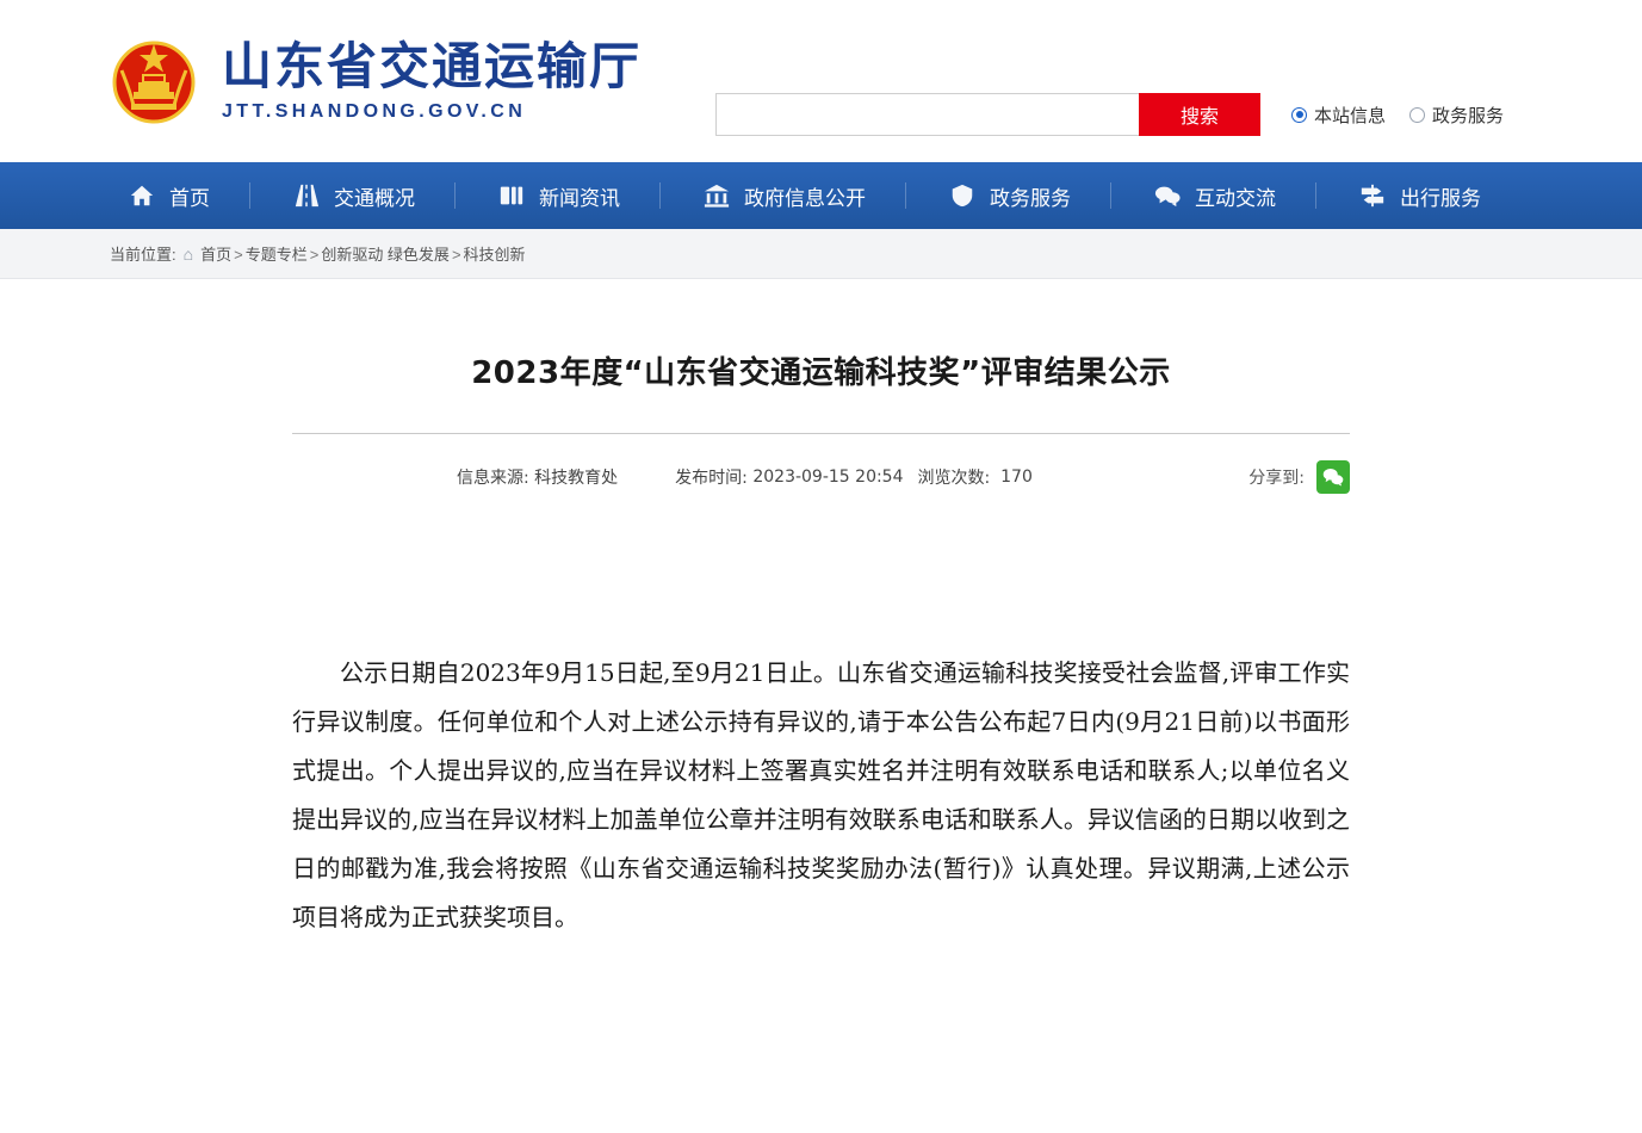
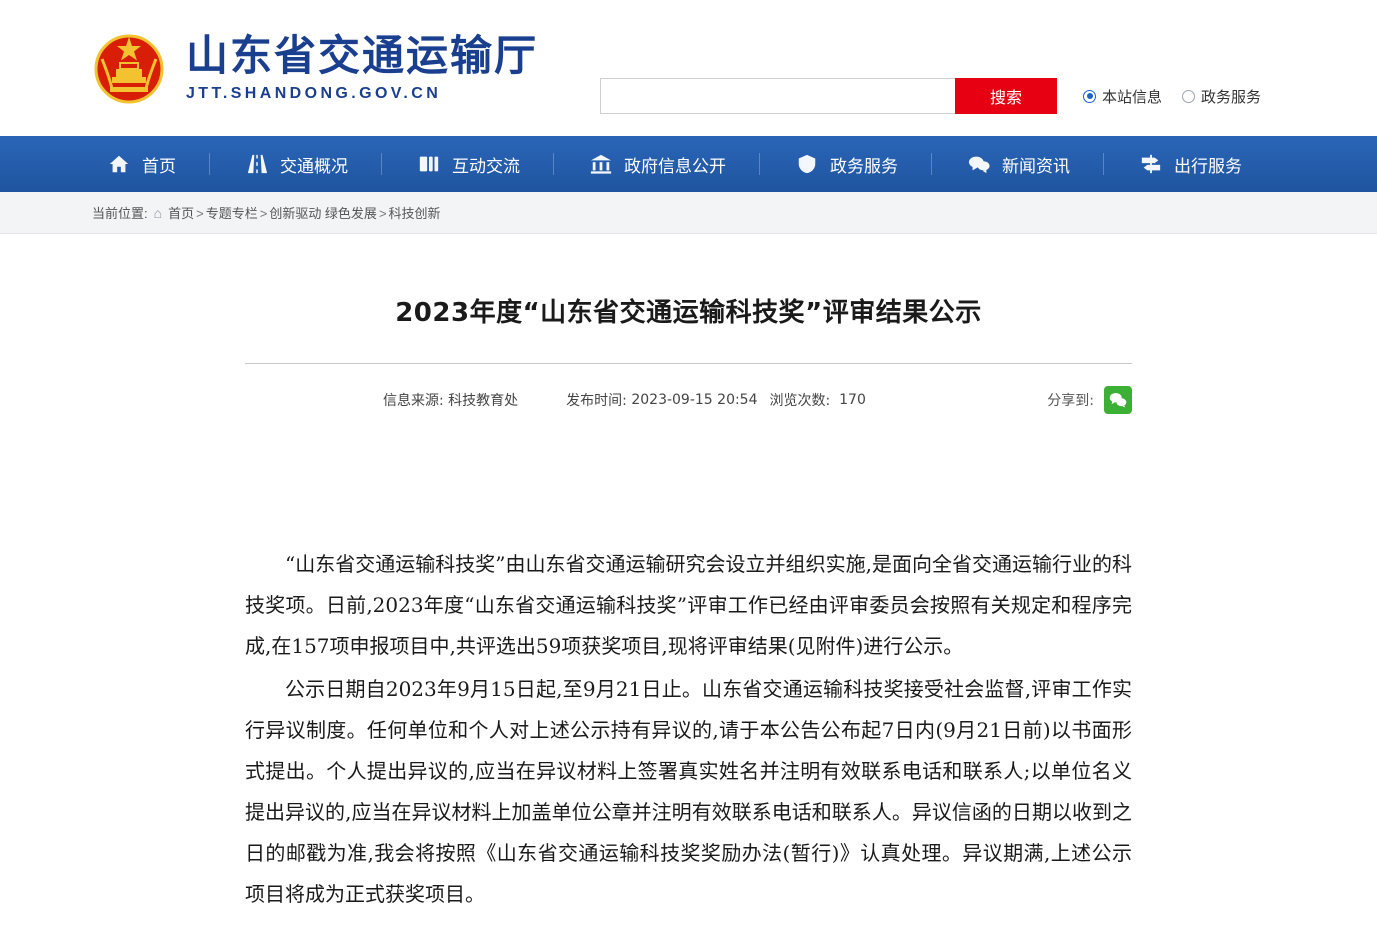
  山东省交通运输厅
  JTT.SHANDONG.GOV.CN
  搜索
  本站信息
  政务服务
  首页
  交通概况
- 新闻资讯
+ 互动交流
  政府信息公开
  政务服务
- 互动交流
+ 新闻资讯
  出行服务
  当前位置:
  ⌂
  首页 > 专题专栏 > 创新驱动 绿色发展 > 科技创新
  2023年度“山东省交通运输科技奖”评审结果公示
  信息来源:
  科技教育处
  发布时间:
  2023-09-15 20:54
  浏览次数:
  170
  分享到:
+ “山东省交通运输科技奖”由山东省交通运输研究会设立并组织实施,是面向全省交通运输行业的科技奖项。日前,2023年度“山东省交通运输科技奖”评审工作已经由评审委员会按照有关规定和程序完成,在157项申报项目中,共评选出59项获奖项目,现将评审结果(见附件)进行公示。
  公示日期自2023年9月15日起,至9月21日止。山东省交通运输科技奖接受社会监督,评审工作实行异议制度。任何单位和个人对上述公示持有异议的,请于本公告公布起7日内(9月21日前)以书面形式提出。个人提出异议的,应当在异议材料上签署真实姓名并注明有效联系电话和联系人;以单位名义提出异议的,应当在异议材料上加盖单位公章并注明有效联系电话和联系人。异议信函的日期以收到之日的邮戳为准,我会将按照《山东省交通运输科技奖奖励办法(暂行)》认真处理。异议期满,上述公示项目将成为正式获奖项目。
